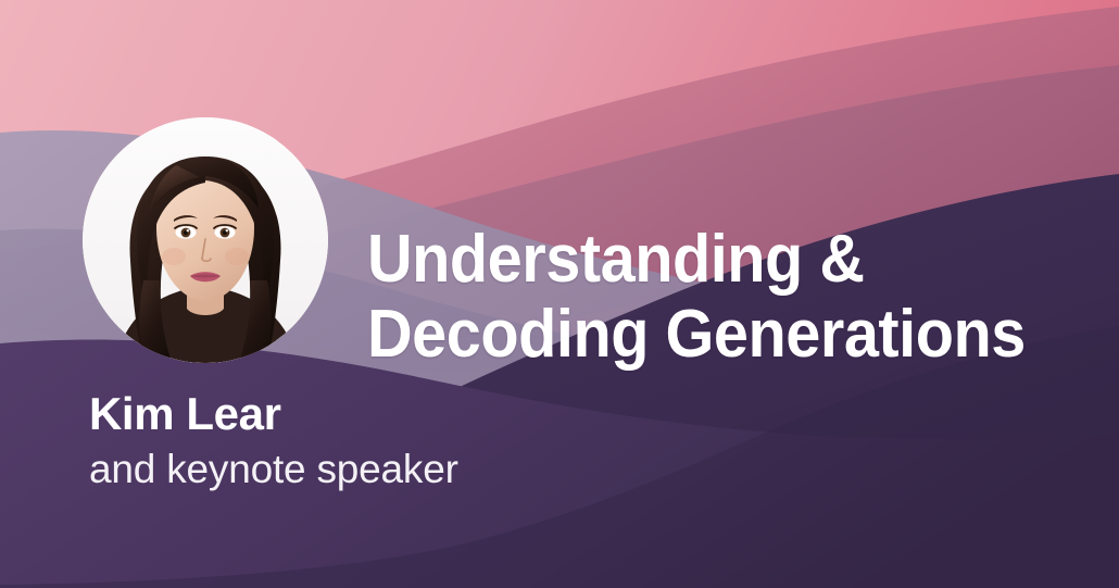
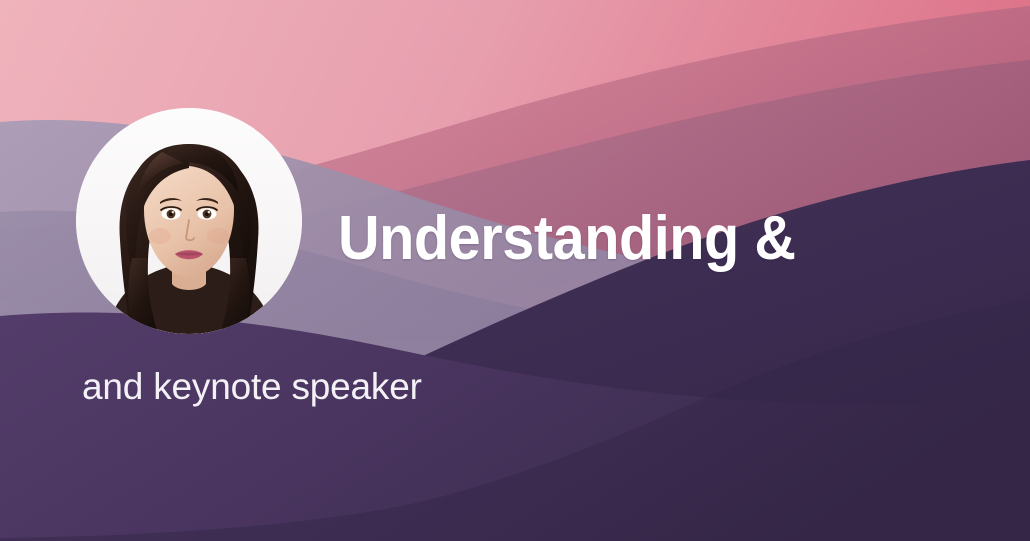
  Understanding &
- Decoding Generations
- Kim Lear
  and keynote speaker
